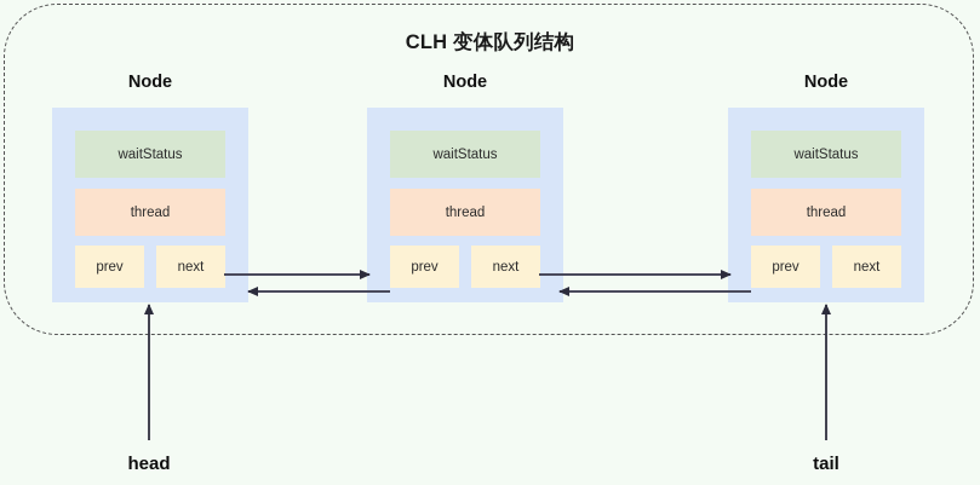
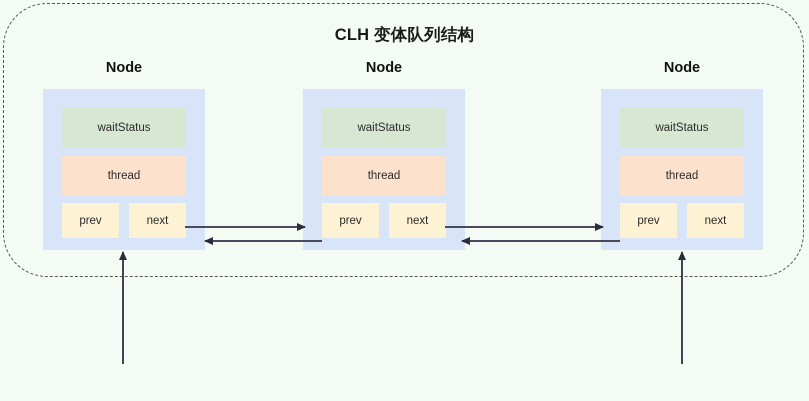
  CLH 变体队列结构
  Node
  waitStatus
  thread
  prev
  next
  Node
  waitStatus
  thread
  prev
  next
  Node
  waitStatus
  thread
  prev
  next
- head
- tail
